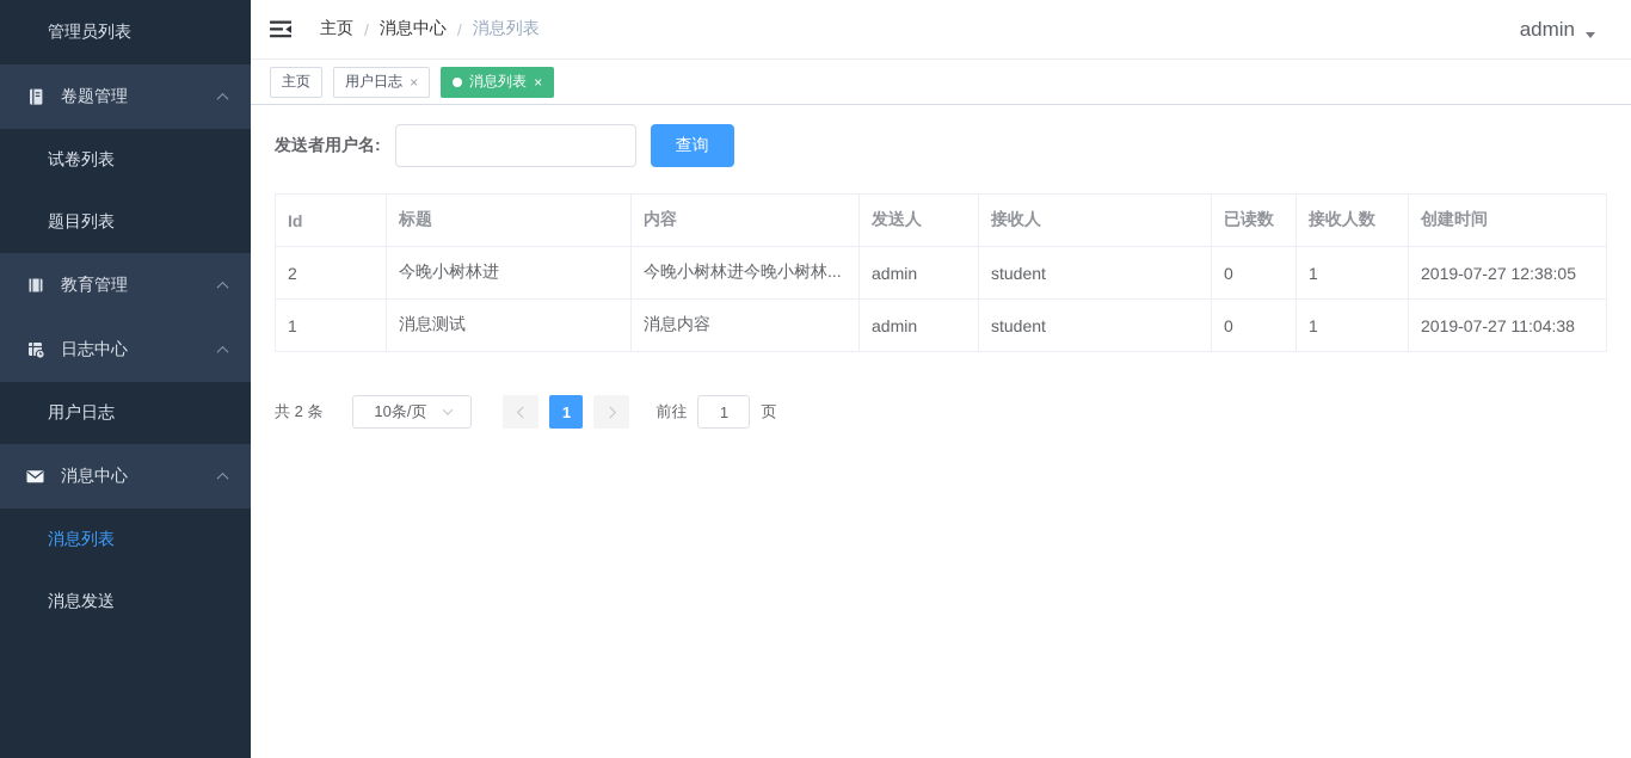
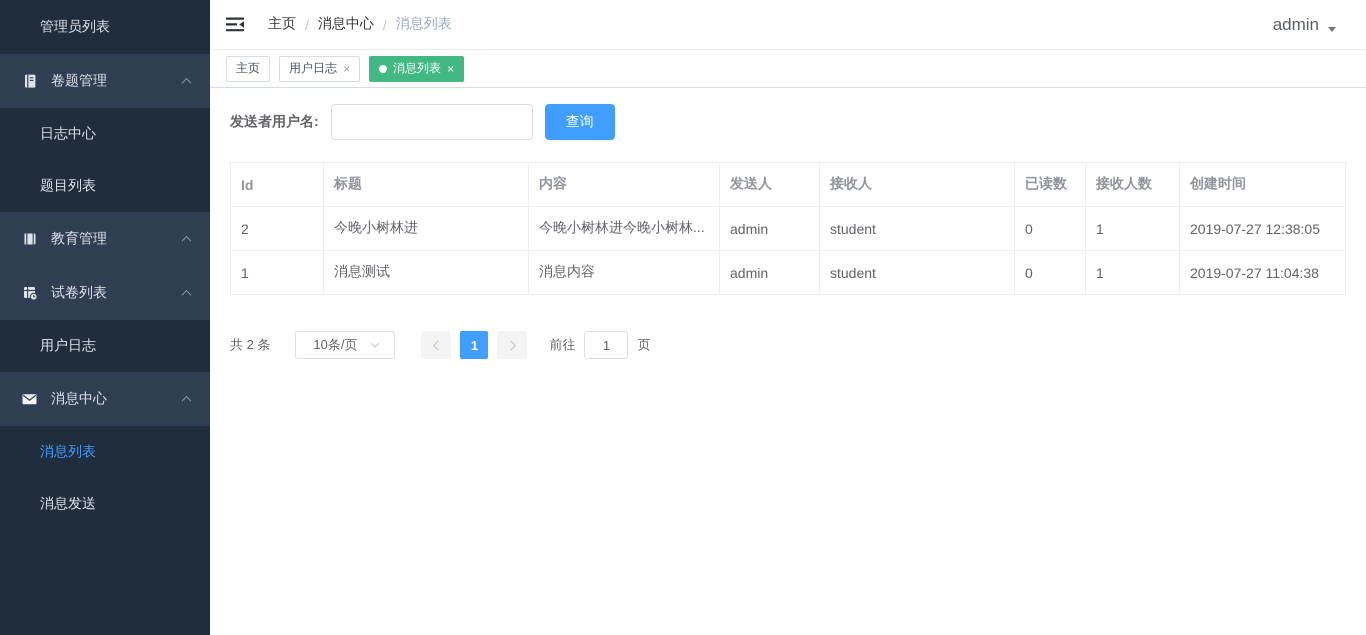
  管理员列表
  卷题管理
- 试卷列表
+ 日志中心
  题目列表
  教育管理
- 日志中心
+ 试卷列表
  用户日志
  消息中心
  消息列表
  消息发送
  主页
  /
  消息中心
  /
  消息列表
  admin
  主页
  用户日志
  ×
  消息列表
  ×
  发送者用户名:
  查询
  Id	标题	内容	发送人	接收人	已读数	接收人数	创建时间
  2	今晚小树林进	今晚小树林进今晚小树林...	admin	student	0	1	2019-07-27 12:38:05
  1	消息测试	消息内容	admin	student	0	1	2019-07-27 11:04:38
  共 2 条
  10条/页
  1
  前往
  1
  页
